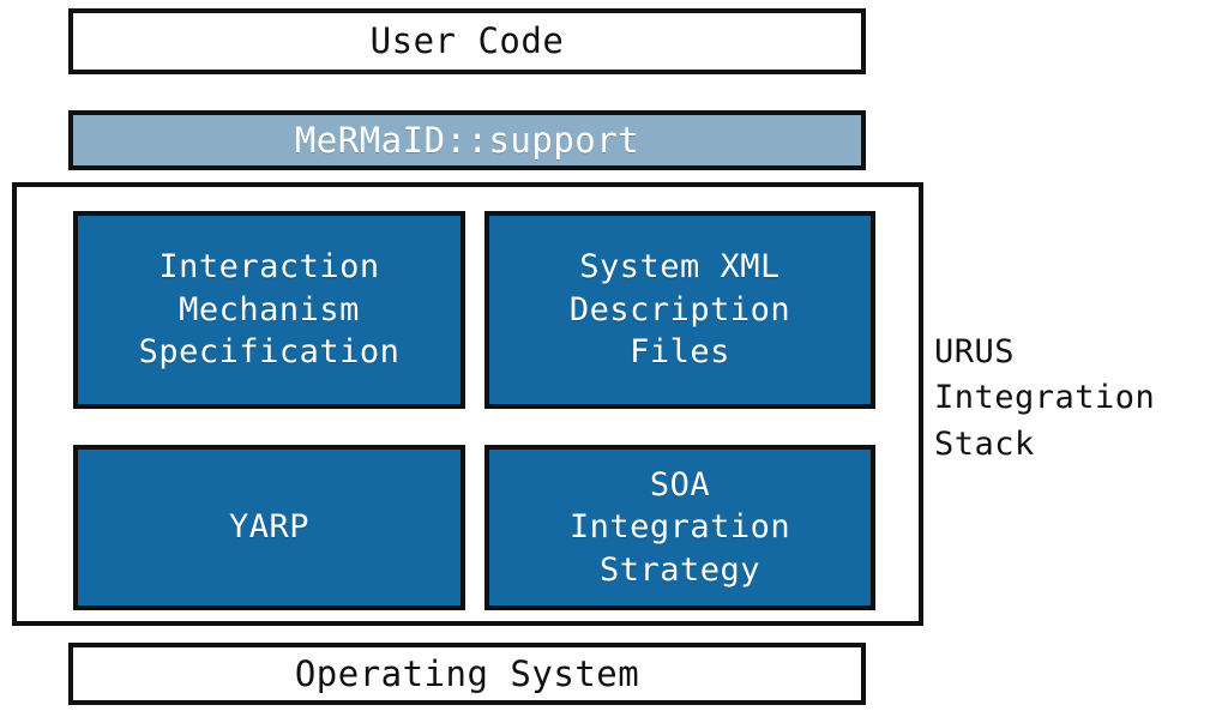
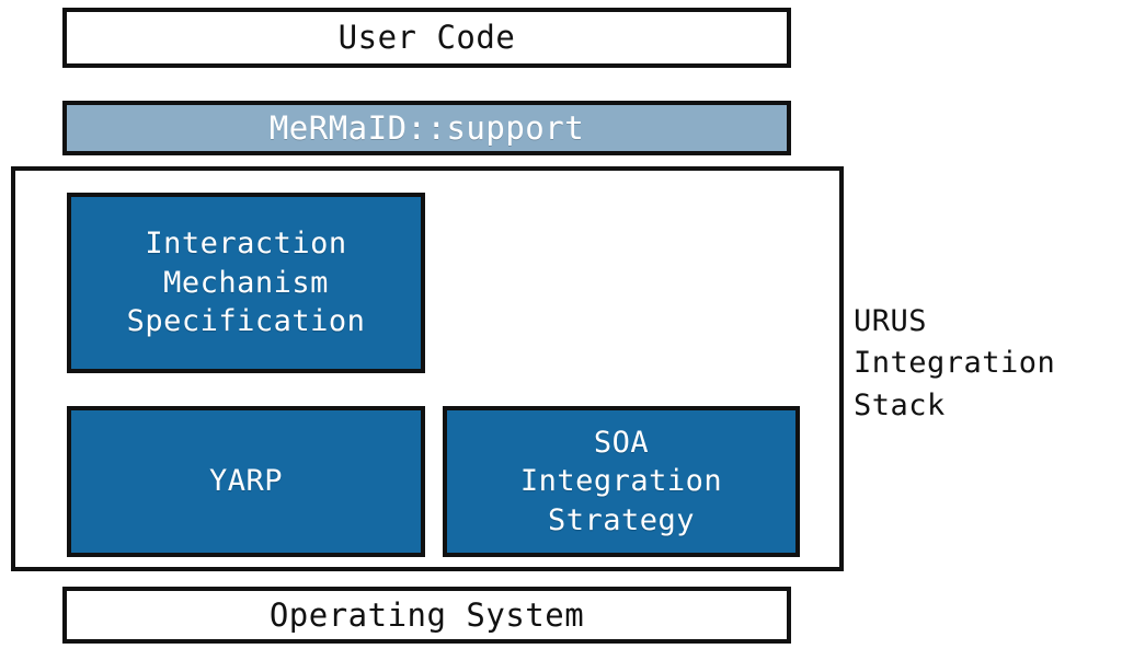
  User Code
  MeRMaID::support
  Interaction
  Mechanism
  Specification
- System XML
- Description
- Files
  YARP
  SOA
  Integration
  Strategy
  URUS
  Integration
  Stack
  Operating System
